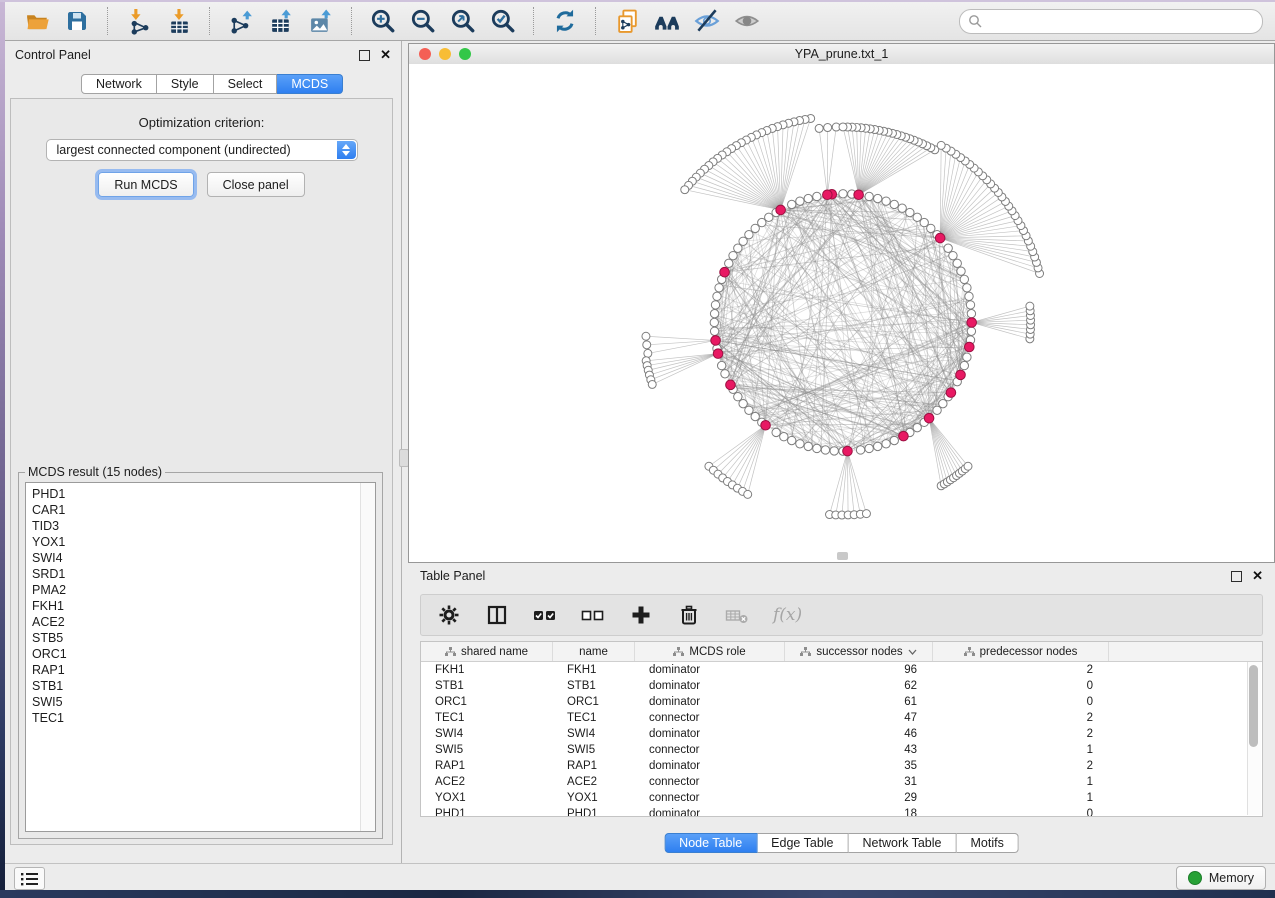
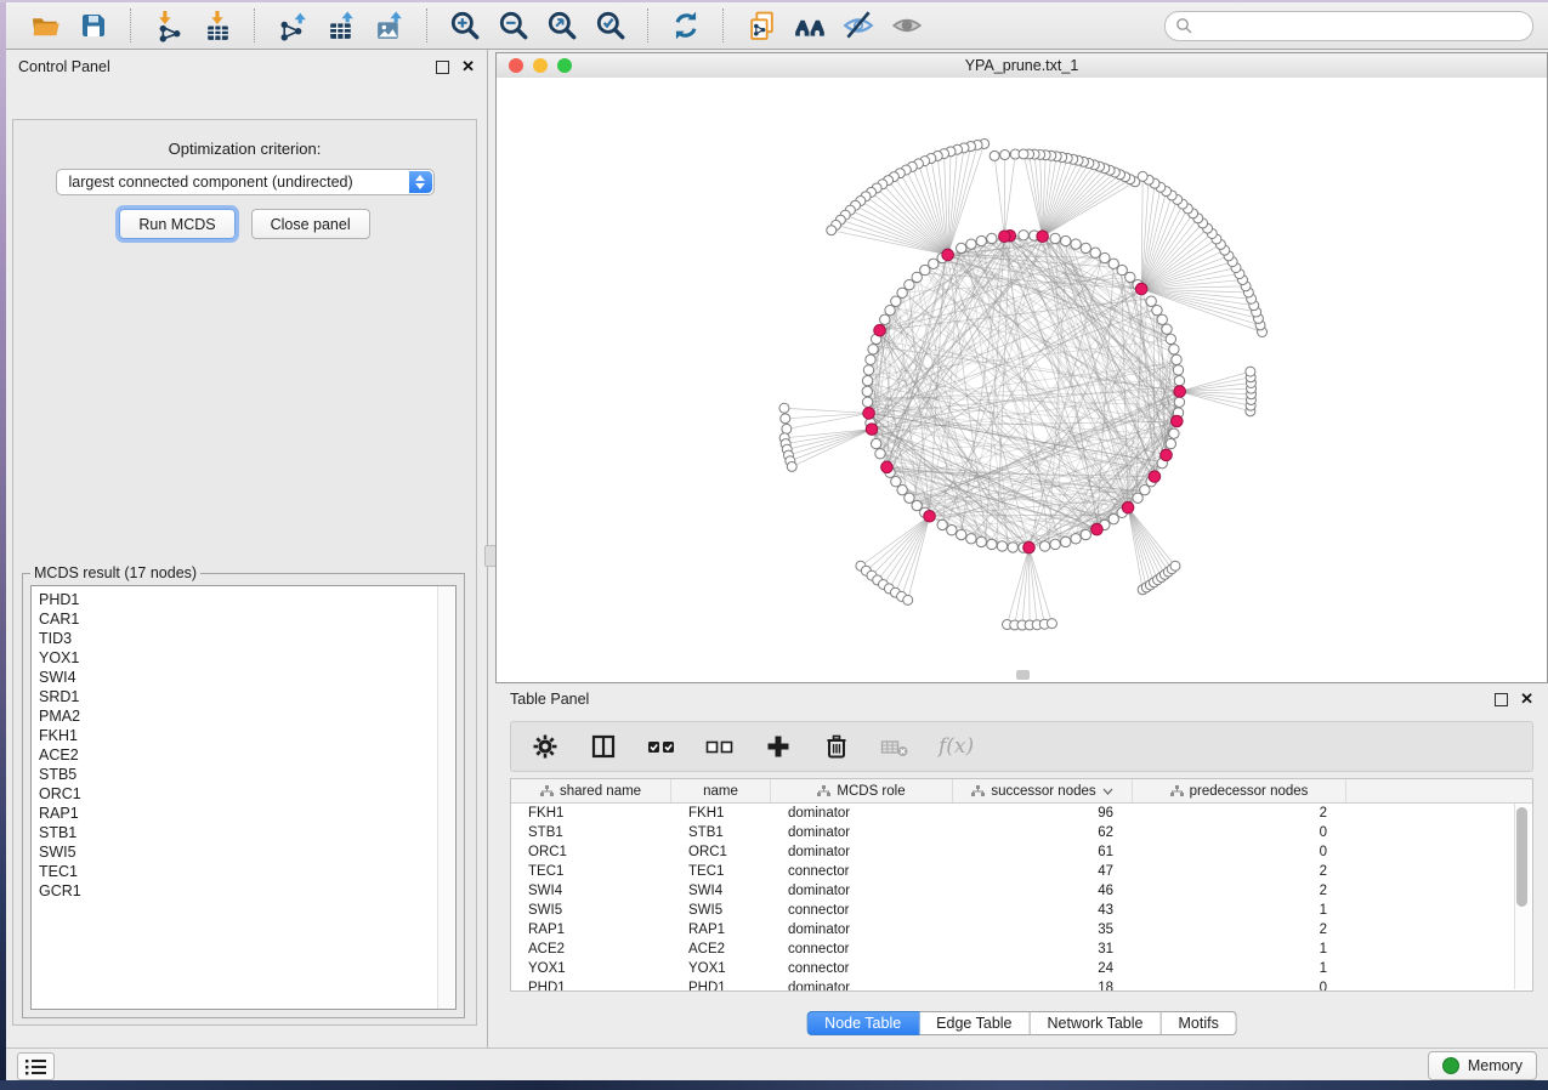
  Control Panel
  ✕
- Network
- Style
- Select
- MCDS
  Optimization criterion:
  largest connected component (undirected)
  Run MCDS
  Close panel
- MCDS result (15 nodes)
+ MCDS result (17 nodes)
  PHD1
  CAR1
  TID3
  YOX1
  SWI4
  SRD1
  PMA2
  FKH1
  ACE2
  STB5
  ORC1
  RAP1
  STB1
  SWI5
  TEC1
+ GCR1
  YPA_prune.txt_1
  Table Panel
  ✕
  f(x)
  shared name
  name
  MCDS role
  successor nodes
  predecessor nodes
  FKH1
  FKH1
  dominator
  96
  2
  STB1
  STB1
  dominator
  62
  0
  ORC1
  ORC1
  dominator
  61
  0
  TEC1
  TEC1
  connector
  47
  2
  SWI4
  SWI4
  dominator
  46
  2
  SWI5
  SWI5
  connector
  43
  1
  RAP1
  RAP1
  dominator
  35
  2
  ACE2
  ACE2
  connector
  31
  1
  YOX1
  YOX1
  connector
- 29
+ 24
  1
  PHD1
  PHD1
  dominator
  18
  0
  Node Table
  Edge Table
  Network Table
  Motifs
  Memory
